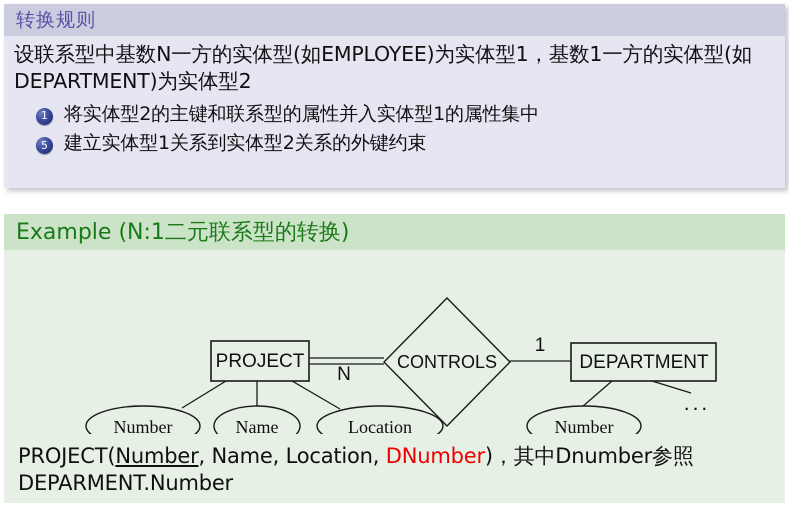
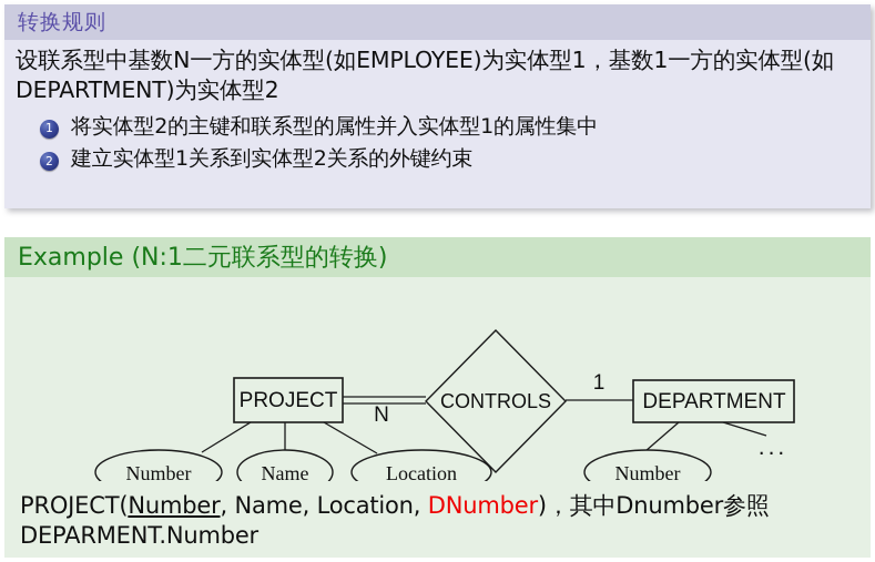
  转换规则
  设联系型中基数N一方的实体型(如EMPLOYEE)为实体型1，基数1一方的实体型(如DEPARTMENT)为实体型2
  1
  将实体型2的主键和联系型的属性并入实体型1的属性集中
- 5
+ 2
  建立实体型1关系到实体型2关系的外键约束
  Example (N:1二元联系型的转换)
  PROJECT
  CONTROLS
  DEPARTMENT
  Number
  Name
  Location
  Number
  N
  1
  ...
  PROJECT(Number, Name, Location, DNumber)，其中Dnumber参照DEPARMENT.Number
